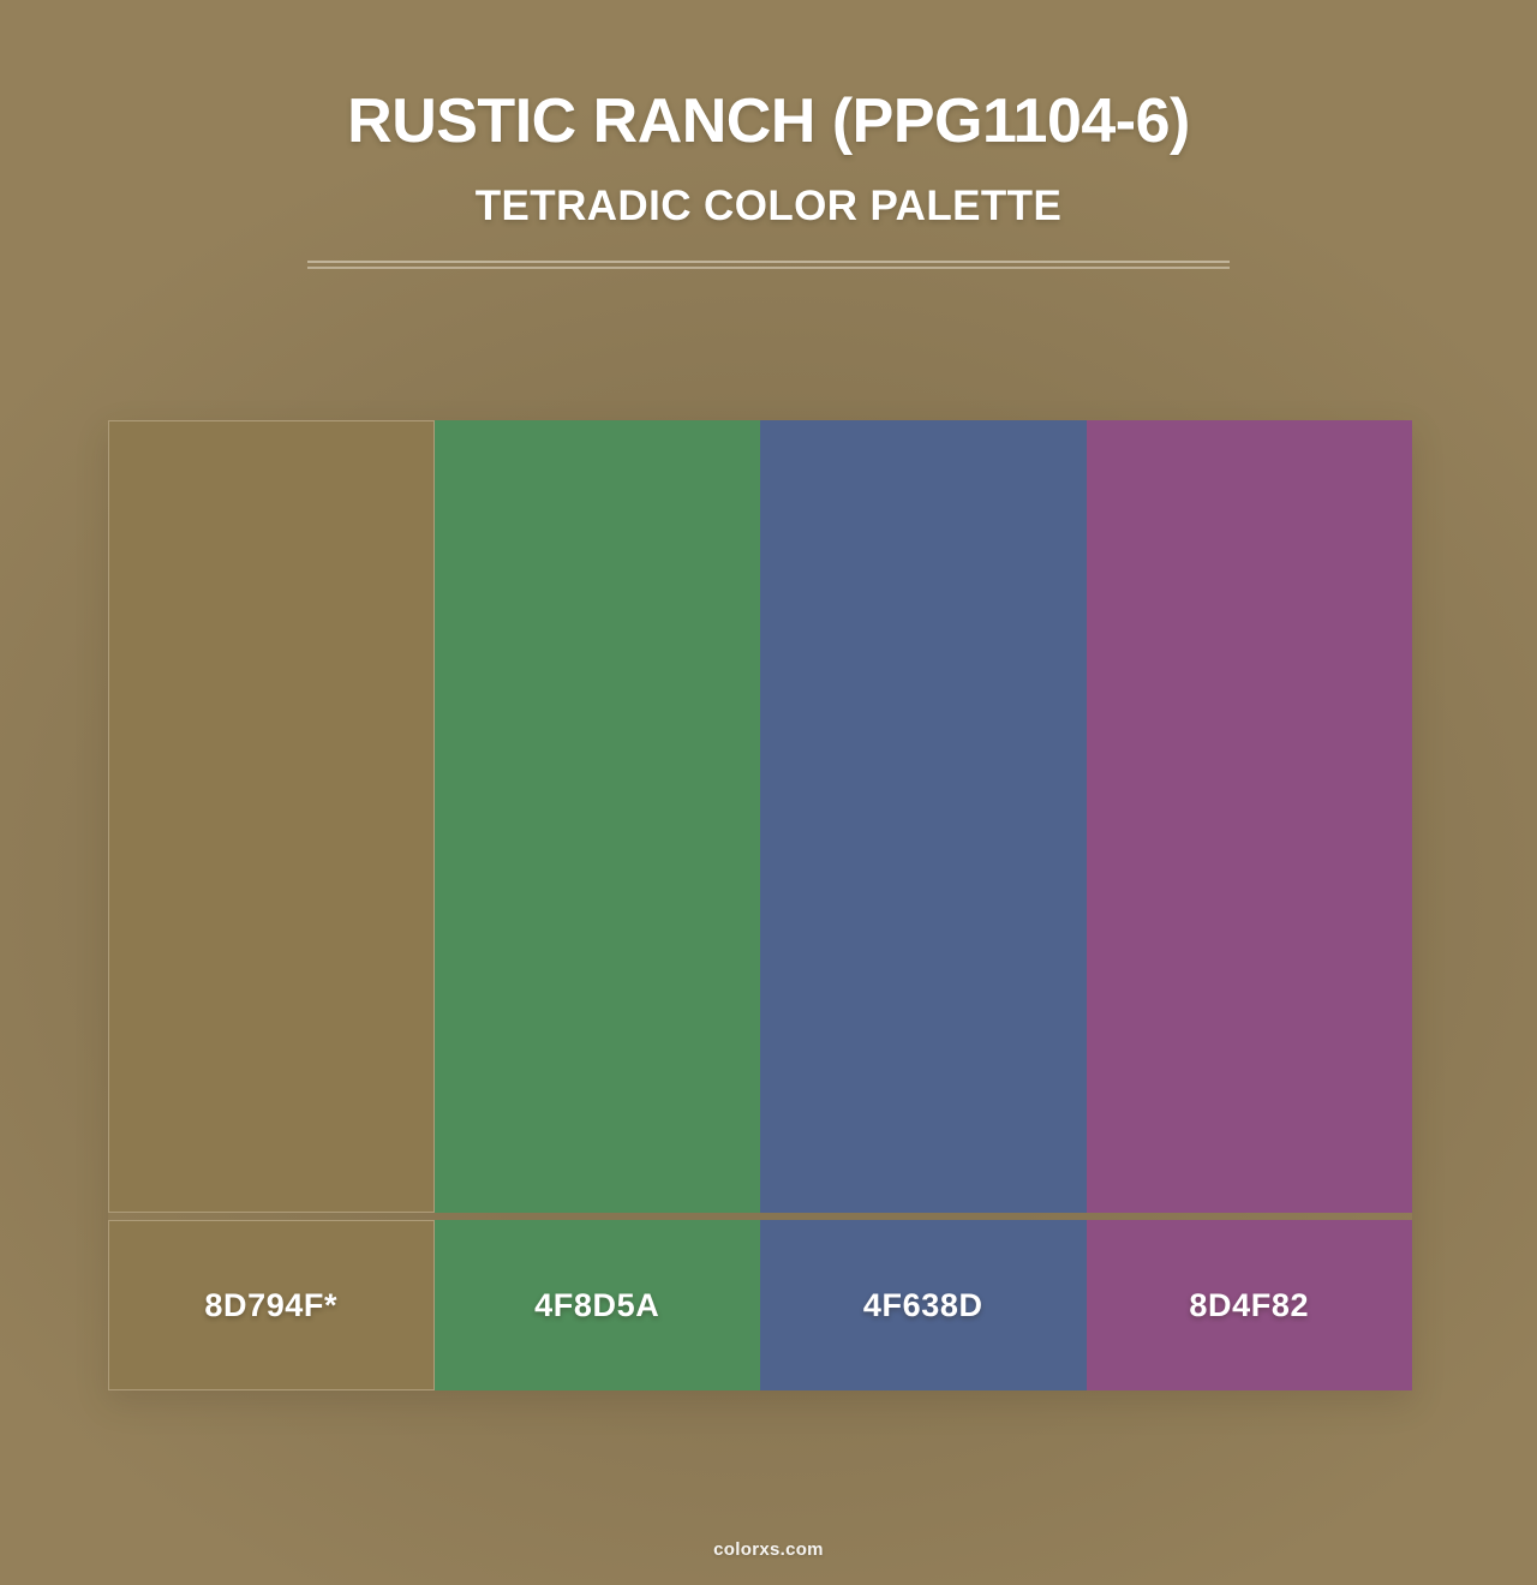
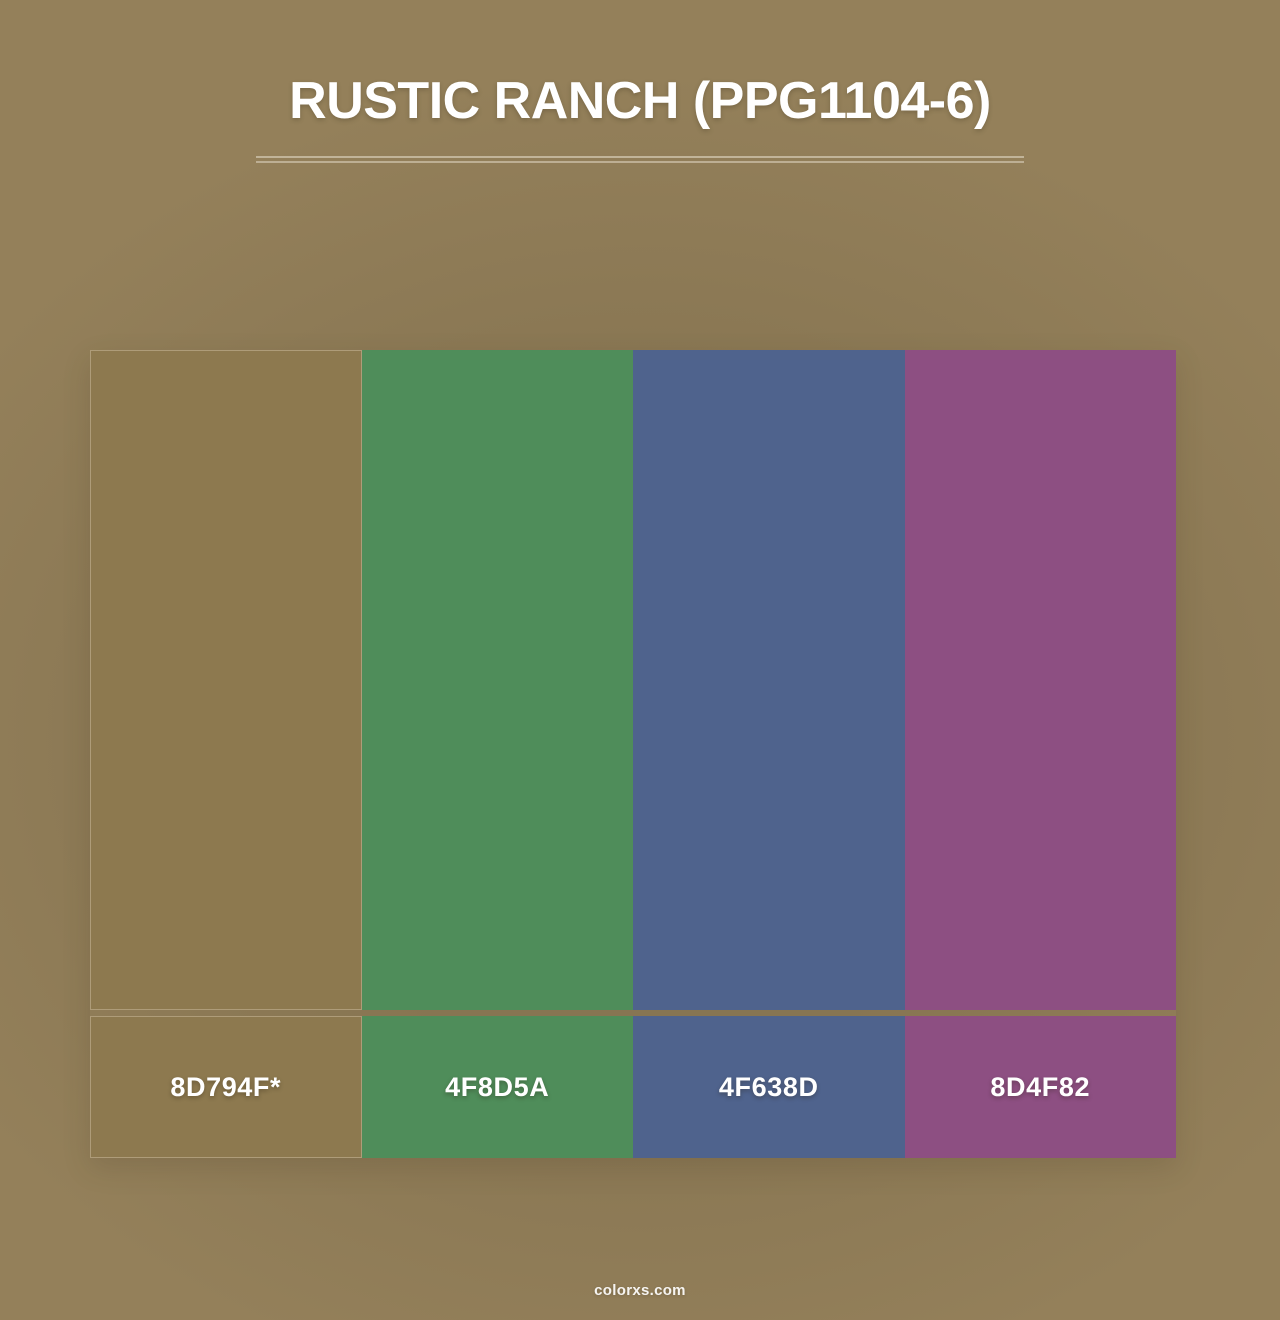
  RUSTIC RANCH (PPG1104-6)
- TETRADIC COLOR PALETTE
  8D794F*
  4F8D5A
  4F638D
  8D4F82
  colorxs.com
